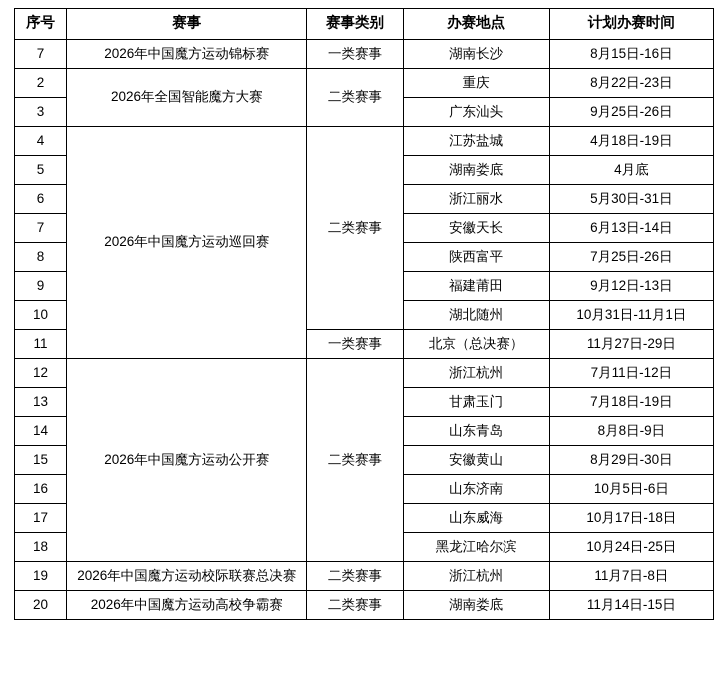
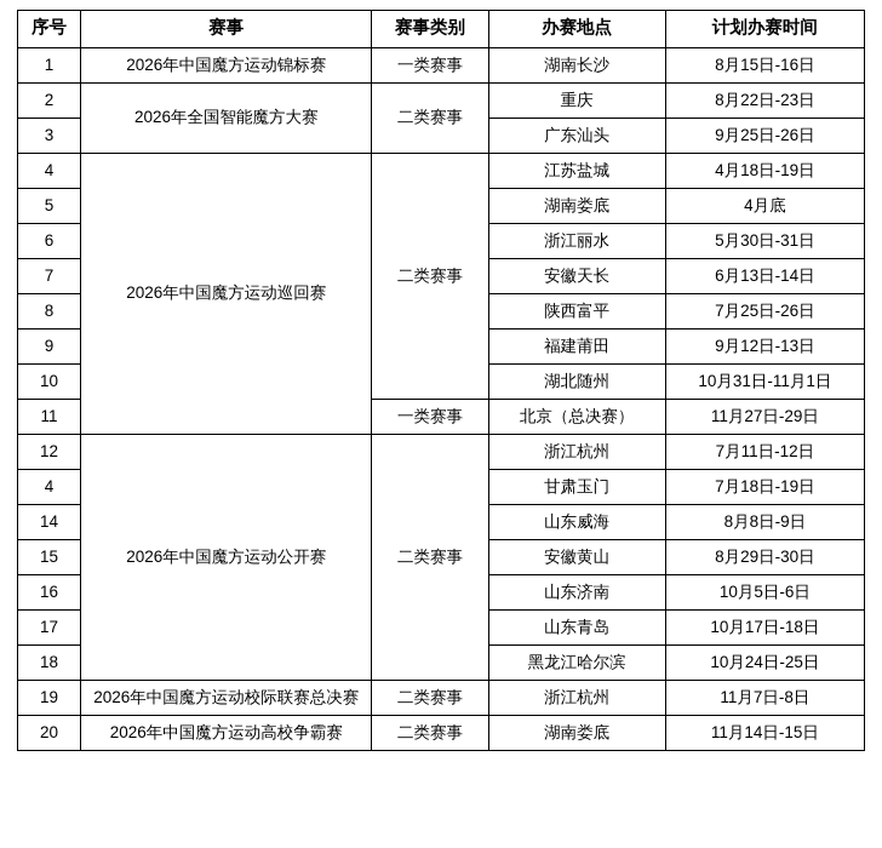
  序号	赛事	赛事类别	办赛地点	计划办赛时间
- 7	2026年中国魔方运动锦标赛	一类赛事	湖南长沙	8月15日-16日
+ 1	2026年中国魔方运动锦标赛	一类赛事	湖南长沙	8月15日-16日
  2	2026年全国智能魔方大赛	二类赛事	重庆	8月22日-23日
  3	广东汕头	9月25日-26日
  4	2026年中国魔方运动巡回赛	二类赛事	江苏盐城	4月18日-19日
  5	湖南娄底	4月底
  6	浙江丽水	5月30日-31日
  7	安徽天长	6月13日-14日
  8	陕西富平	7月25日-26日
  9	福建莆田	9月12日-13日
  10	湖北随州	10月31日-11月1日
  11	一类赛事	北京（总决赛）	11月27日-29日
  12	2026年中国魔方运动公开赛	二类赛事	浙江杭州	7月11日-12日
- 13	甘肃玉门	7月18日-19日
+ 4	甘肃玉门	7月18日-19日
- 14	山东青岛	8月8日-9日
+ 14	山东威海	8月8日-9日
  15	安徽黄山	8月29日-30日
  16	山东济南	10月5日-6日
- 17	山东威海	10月17日-18日
+ 17	山东青岛	10月17日-18日
  18	黑龙江哈尔滨	10月24日-25日
  19	2026年中国魔方运动校际联赛总决赛	二类赛事	浙江杭州	11月7日-8日
  20	2026年中国魔方运动高校争霸赛	二类赛事	湖南娄底	11月14日-15日
